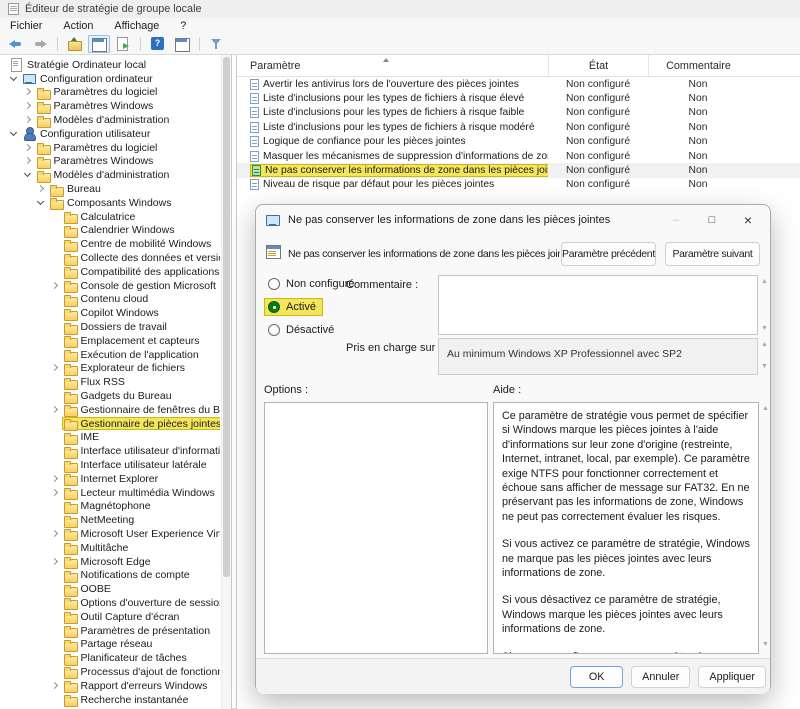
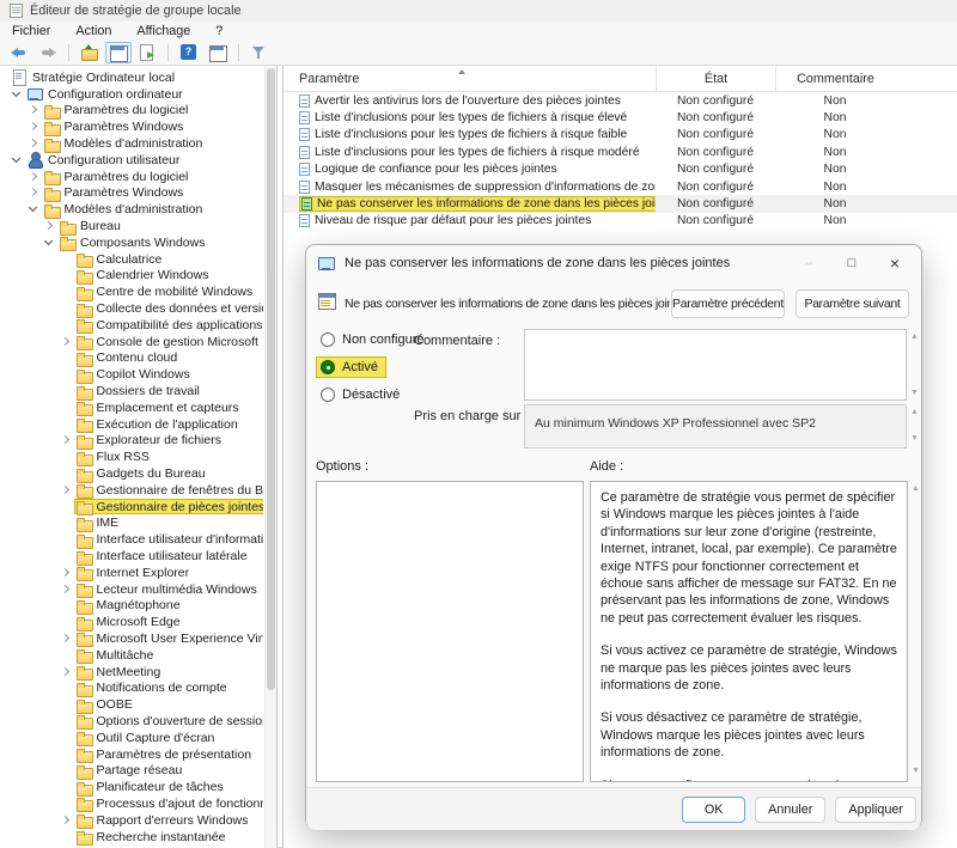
  Éditeur de stratégie de groupe locale
  Fichier
  Action
  Affichage
  ?
  Stratégie Ordinateur local
  Configuration ordinateur
  Paramètres du logiciel
  Paramètres Windows
  Modèles d'administration
  Configuration utilisateur
  Paramètres du logiciel
  Paramètres Windows
  Modèles d'administration
  Bureau
  Composants Windows
  Calculatrice
  Calendrier Windows
  Centre de mobilité Windows
  Collecte des données et versi
  Compatibilité des applications
  Console de gestion Microsoft
  Contenu cloud
  Copilot Windows
  Dossiers de travail
  Emplacement et capteurs
  Exécution de l'application
  Explorateur de fichiers
  Flux RSS
  Gadgets du Bureau
  Gestionnaire de fenêtres du B
  Gestionnaire de pièces jointes
  IME
  Interface utilisateur d'informati
  Interface utilisateur latérale
  Internet Explorer
  Lecteur multimédia Windows
  Magnétophone
- NetMeeting
+ Microsoft Edge
  Microsoft User Experience Vir
  Multitâche
- Microsoft Edge
+ NetMeeting
  Notifications de compte
  OOBE
  Options d'ouverture de sessio
  Outil Capture d'écran
  Paramètres de présentation
  Partage réseau
  Planificateur de tâches
  Processus d'ajout de fonction
  Rapport d'erreurs Windows
  Recherche instantanée
  Paramètre
  État
  Commentaire
  Avertir les antivirus lors de l'ouverture des pièces jointes
  Non configuré
  Non
  Liste d'inclusions pour les types de fichiers à risque élevé
  Non configuré
  Non
  Liste d'inclusions pour les types de fichiers à risque faible
  Non configuré
  Non
  Liste d'inclusions pour les types de fichiers à risque modéré
  Non configuré
  Non
  Logique de confiance pour les pièces jointes
  Non configuré
  Non
  Masquer les mécanismes de suppression d'informations de zo
  Non configuré
  Non
  Ne pas conserver les informations de zone dans les pièces joi
  Non configuré
  Non
  Niveau de risque par défaut pour les pièces jointes
  Non configuré
  Non
  Ne pas conserver les informations de zone dans les pièces jointes
  –
  □
  ×
  Ne pas conserver les informations de zone dans les pièces joi
  Paramètre précédent
  Paramètre suivant
  Non configuré
  Activé
  Désactivé
  Commentaire :
  Pris en charge sur
  Au minimum Windows XP Professionnel avec SP2
  Options :
  Aide :
  Ce paramètre de stratégie vous permet de spécifier si Windows marque les pièces jointes à l'aide d'informations sur leur zone d'origine (restreinte, Internet, intranet, local, par exemple). Ce paramètre exige NTFS pour fonctionner correctement et échoue sans afficher de message sur FAT32. En ne préservant pas les informations de zone, Windows ne peut pas correctement évaluer les risques.
  Si vous activez ce paramètre de stratégie, Windows ne marque pas les pièces jointes avec leurs informations de zone.
  Si vous désactivez ce paramètre de stratégie, Windows marque les pièces jointes avec leurs informations de zone.
  OK
  Annuler
  Appliquer
